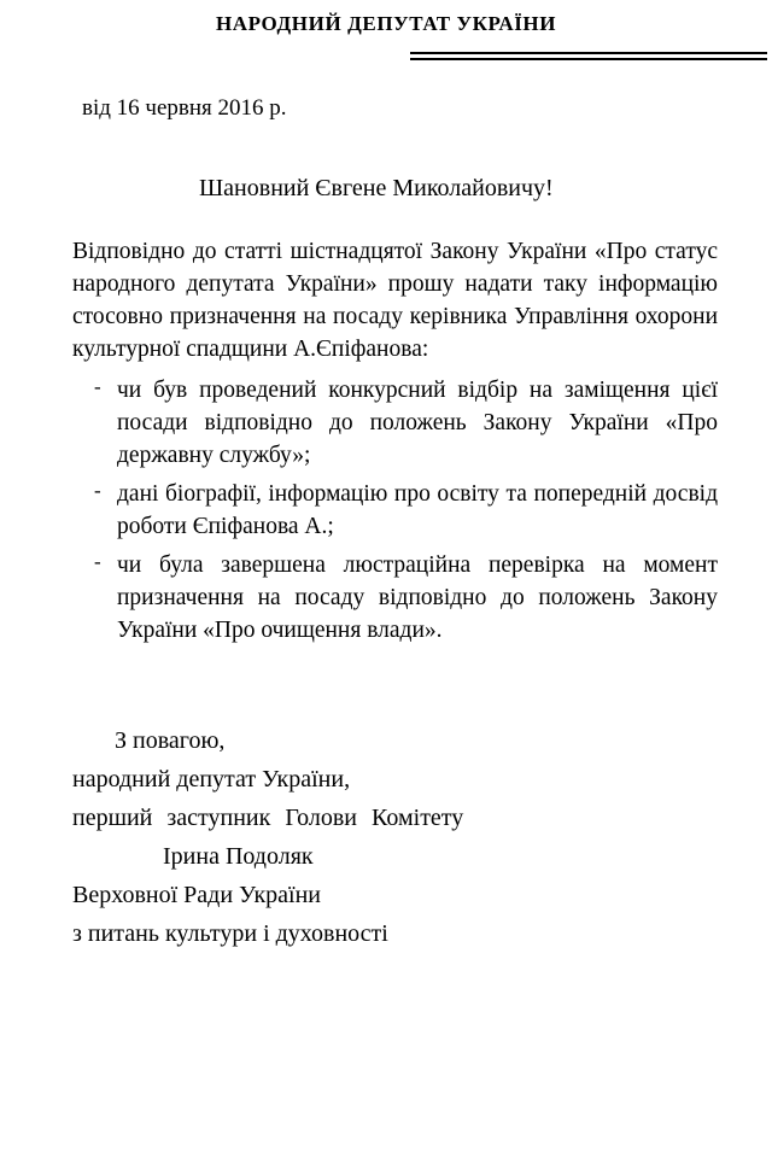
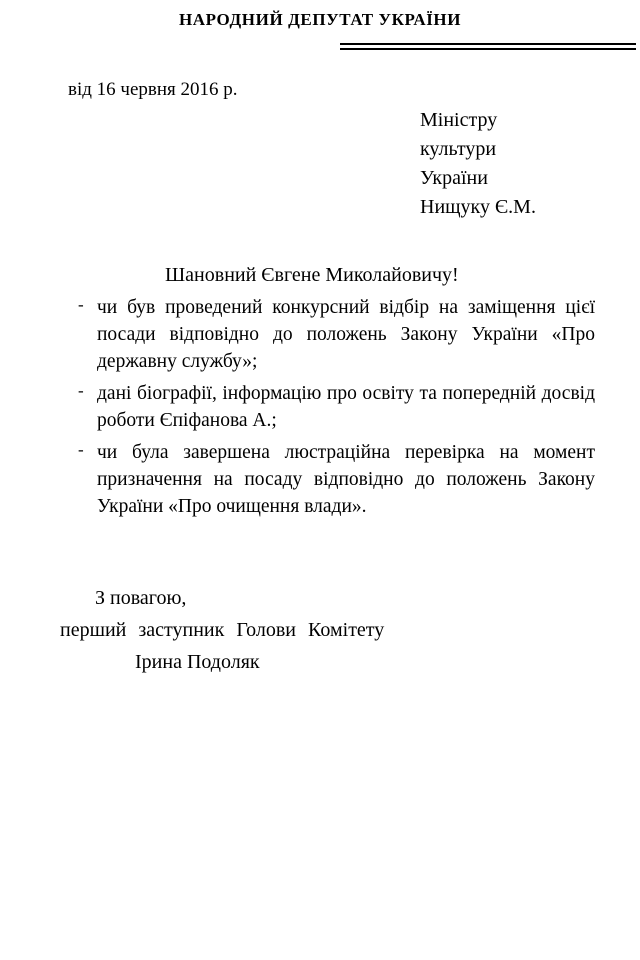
  НАРОДНИЙ ДЕПУТАТ УКРАЇНИ
  від 16 червня 2016 р.
+ Міністру
+ культури
+ України
+ Нищуку Є.М.
  Шановний Євгене Миколайовичу!
- Відповідно до статті шістнадцятої Закону України «Про статус народного депутата України» прошу надати таку інформацію стосовно призначення на посаду керівника Управління охорони культурної спадщини А.Єпіфанова:
  -
  чи був проведений конкурсний відбір на заміщення цієї посади відповідно до положень Закону України «Про державну службу»;
  -
  дані біографії, інформацію про освіту та попередній досвід роботи Єпіфанова А.;
  -
  чи була завершена люстраційна перевірка на момент призначення на посаду відповідно до положень Закону України «Про очищення влади».
  З повагою,
- народний депутат України,
  перший заступник Голови Комітету
  Ірина Подоляк
- Верховної Ради України
- з питань культури і духовності
